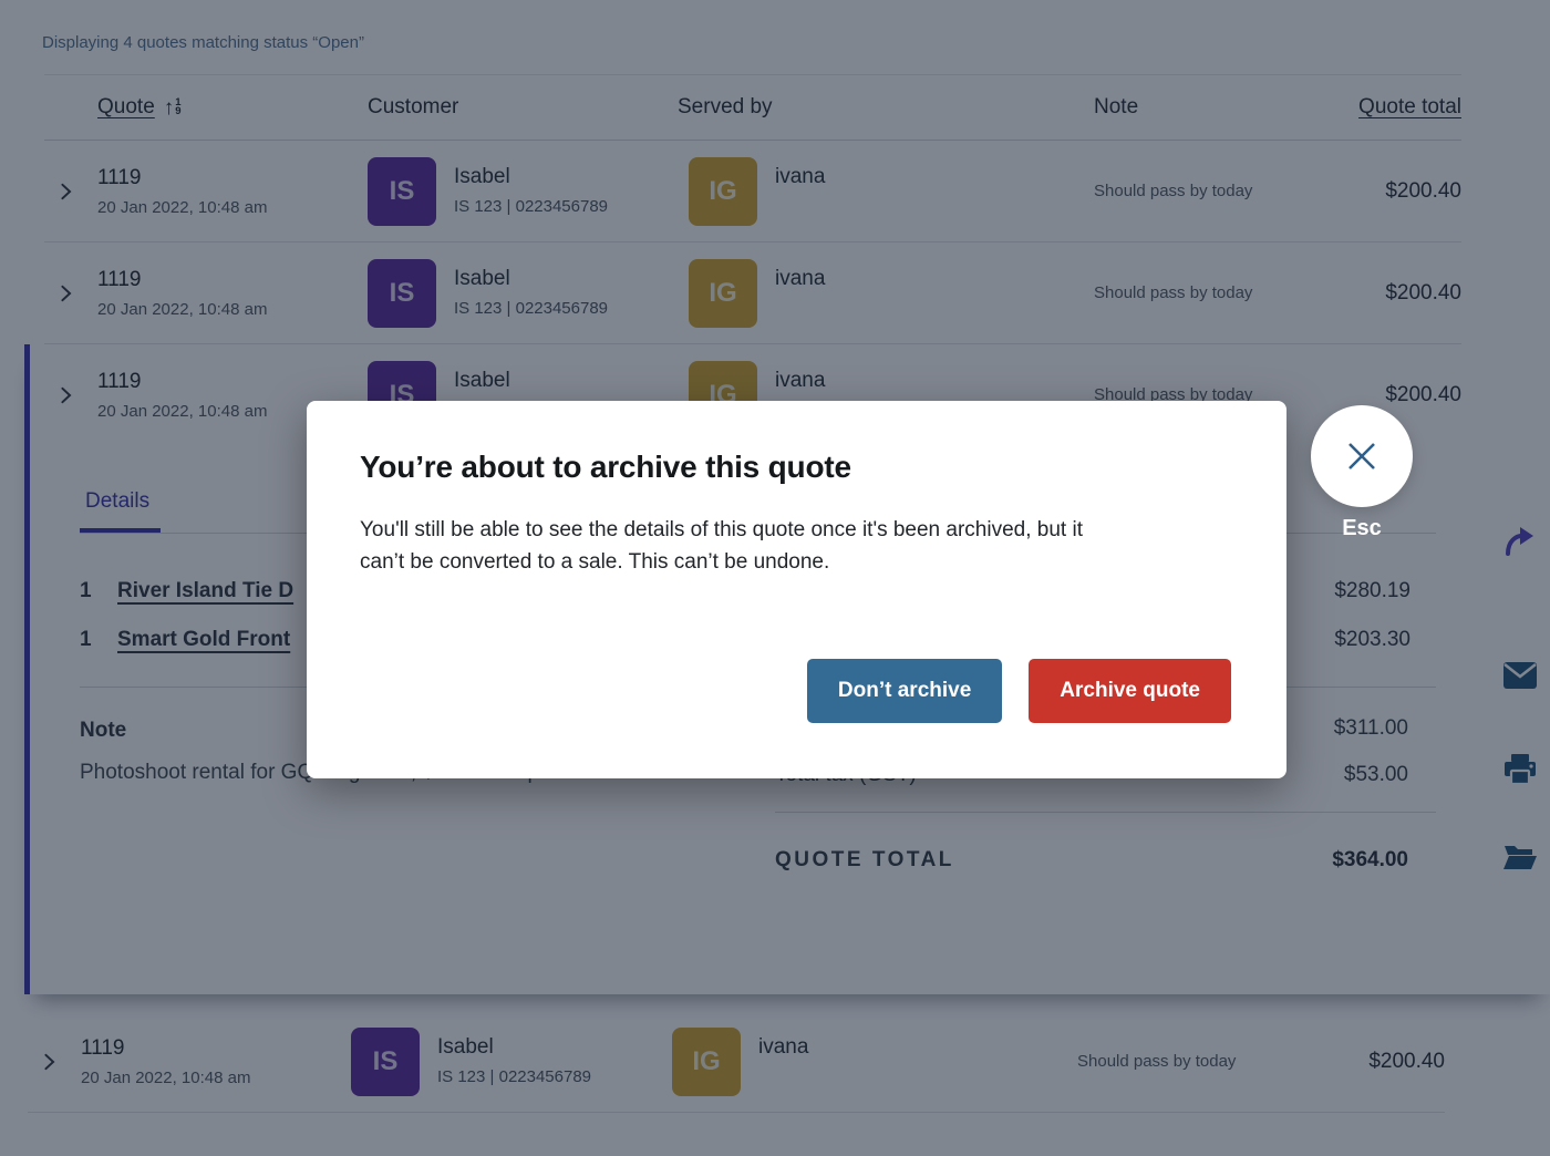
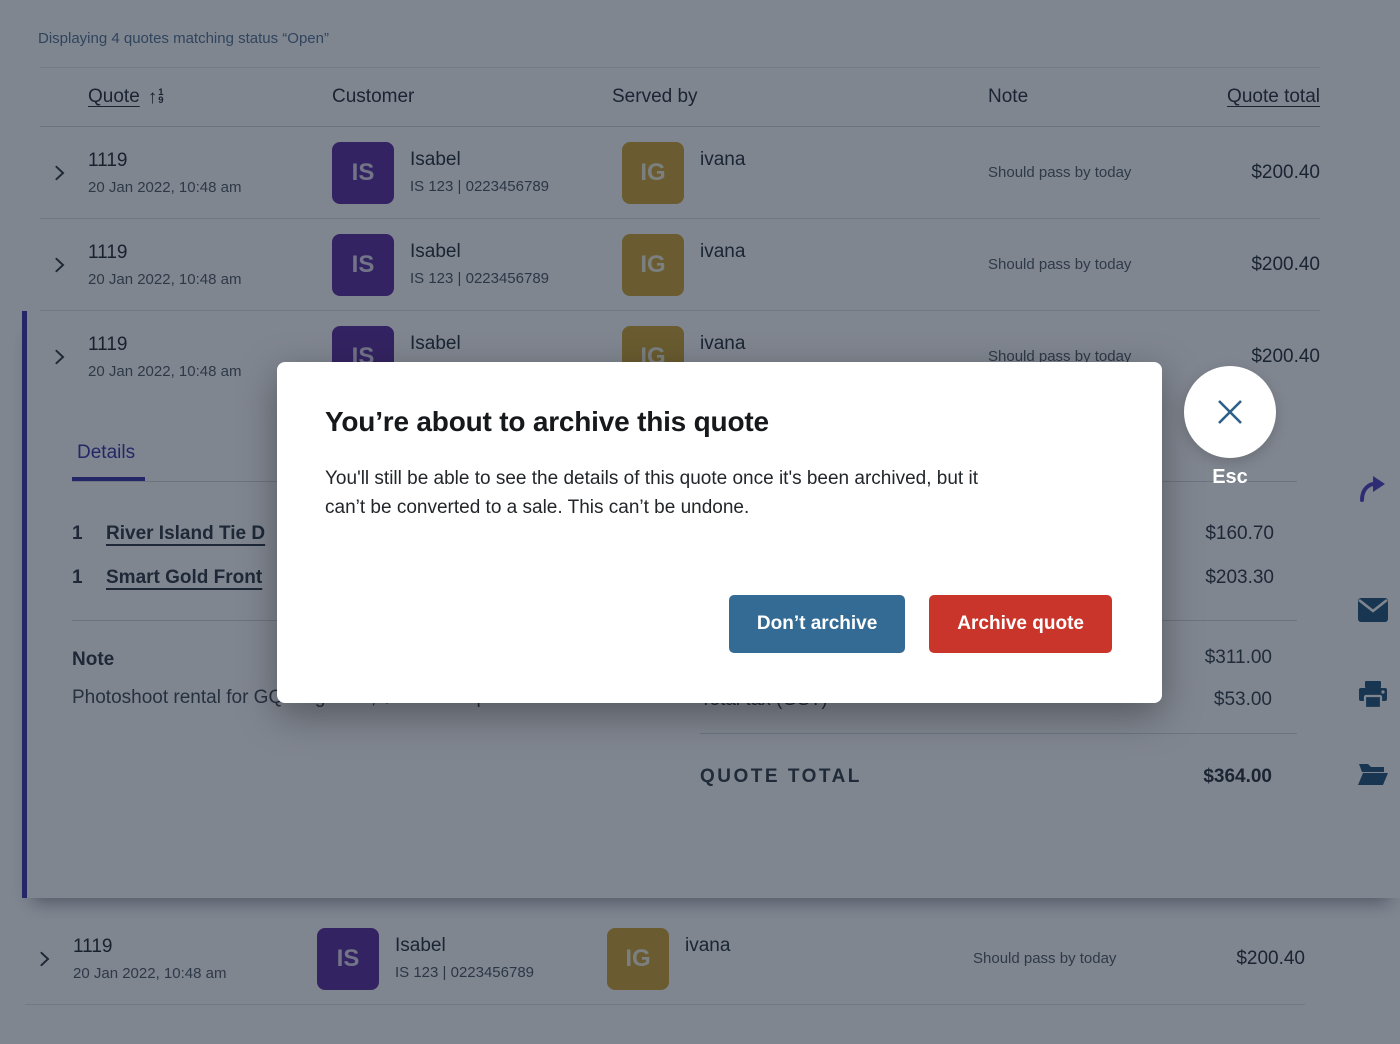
  Displaying 4 quotes matching status “Open”
  Quote
  ↑
  1
  9
  Customer
  Served by
  Note
  Quote total
  1119
  20 Jan 2022, 10:48 am
  IS
  Isabel
  IS 123 | 0223456789
  IG
  ivana
  Should pass by today
  $200.40
  1119
  20 Jan 2022, 10:48 am
  IS
  Isabel
  IS 123 | 0223456789
  IG
  ivana
  Should pass by today
  $200.40
  1119
  20 Jan 2022, 10:48 am
  IS
  Isabel
  IG
  ivana
  Should pass by today
  $200.40
  Details
  1
  River Island Tie D
- $280.19
+ $160.70
  1
  Smart Gold Front
  $203.30
  Note
  $311.00
  $53.00
  QUOTE TOTAL
  $364.00
  1119
  20 Jan 2022, 10:48 am
  IS
  Isabel
  IS 123 | 0223456789
  IG
  ivana
  Should pass by today
  $200.40
  You’re about to archive this quote
  You'll still be able to see the details of this quote once it's been archived, but it
  can’t be converted to a sale. This can’t be undone.
  Don’t archive
  Archive quote
  Esc
